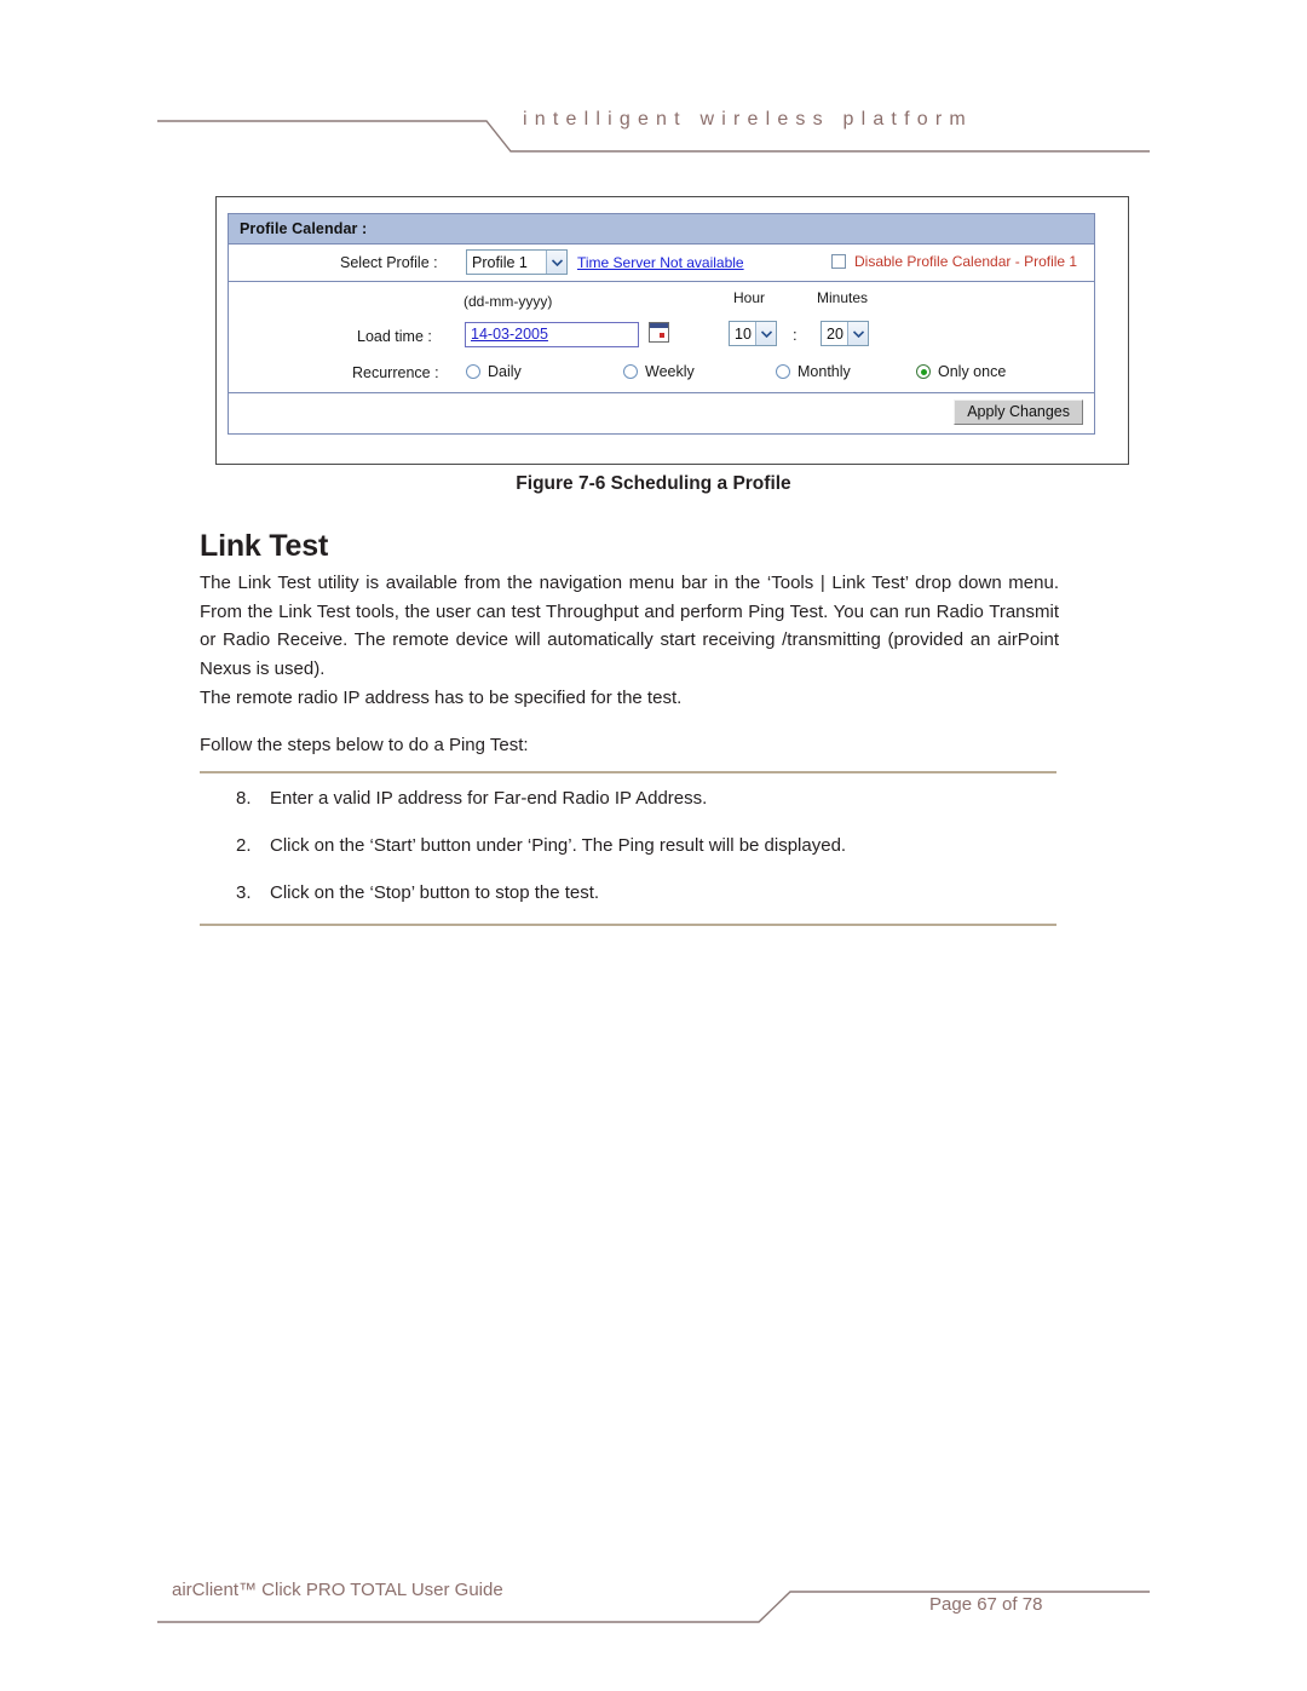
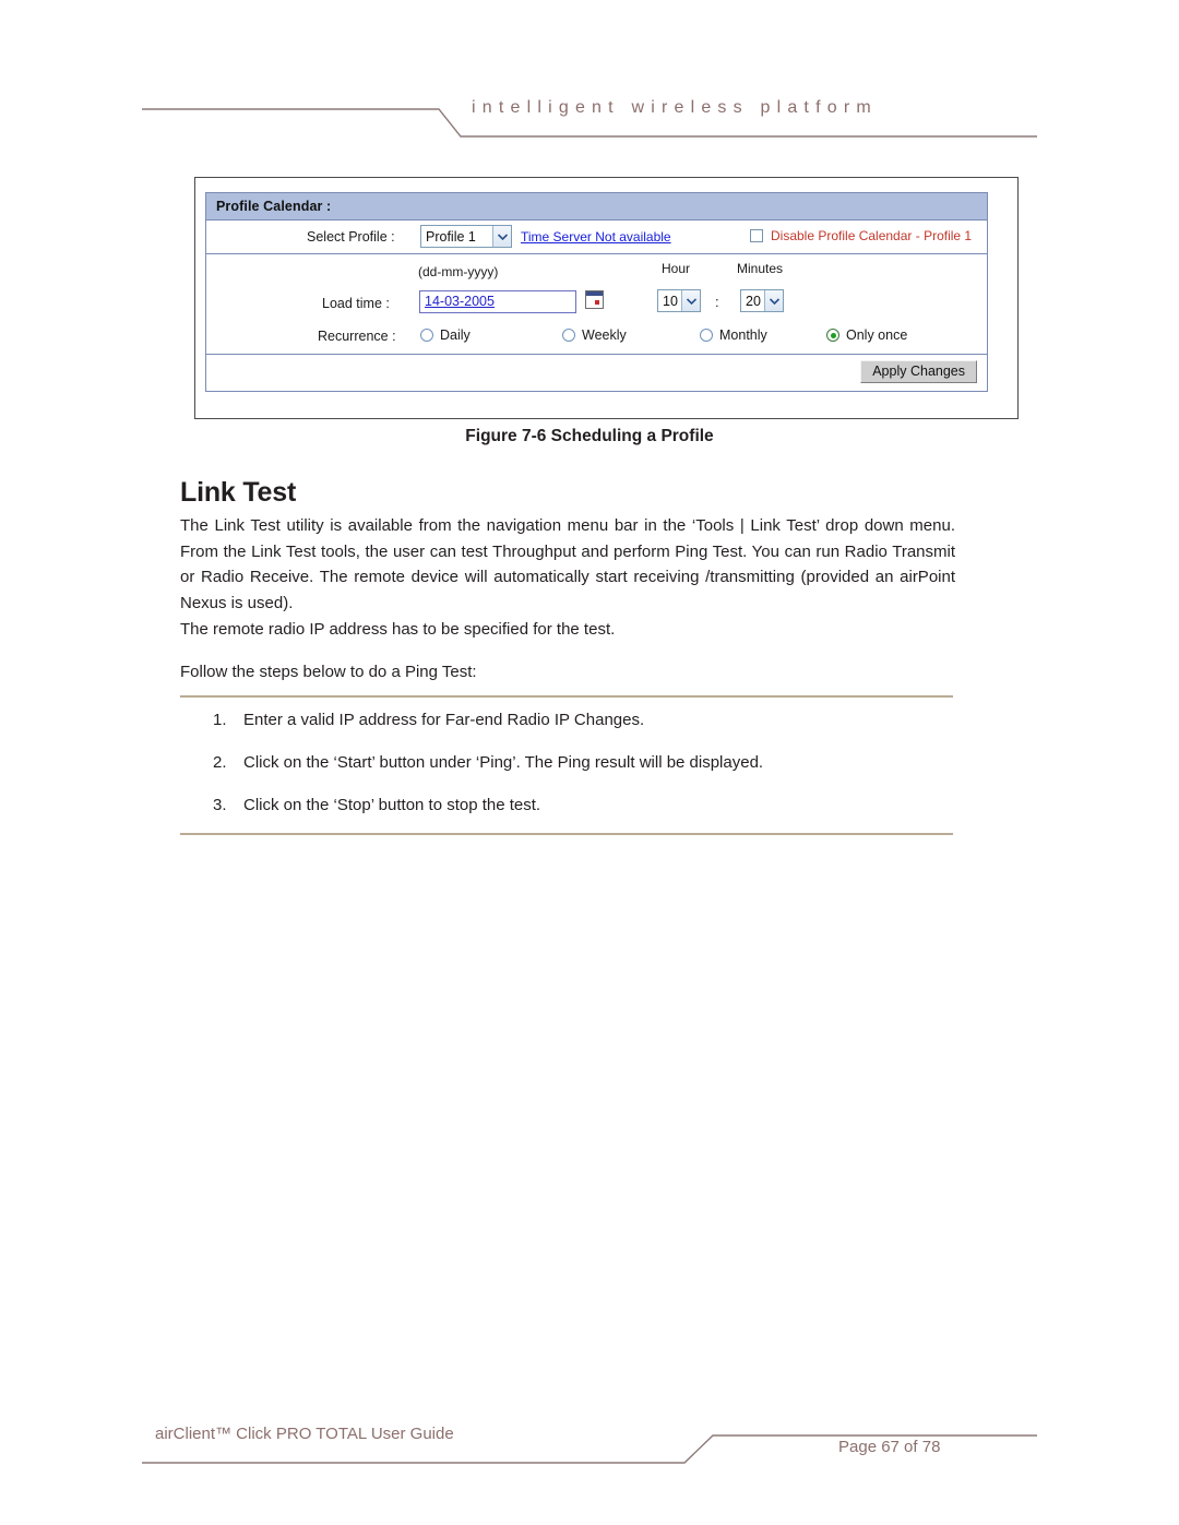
  intelligent wireless platform
  Profile Calendar :
  Select Profile :
  Profile 1
  Time Server Not available
  Disable Profile Calendar - Profile 1
  (dd-mm-yyyy)
  Hour
  Minutes
  Load time :
  14-03-2005
  10
  :
  20
  Recurrence :
  Daily
  Weekly
  Monthly
  Only once
  Apply Changes
  Figure 7-6 Scheduling a Profile
  Link Test
  The Link Test utility is available from the navigation menu bar in the ‘Tools | Link Test’ drop down menu. From the Link Test tools, the user can test Throughput and perform Ping Test. You can run Radio Transmit or Radio Receive. The remote device will automatically start receiving /transmitting (provided an airPoint Nexus is used).
  The remote radio IP address has to be specified for the test.
  Follow the steps below to do a Ping Test:
- 8.
+ 1.
- Enter a valid IP address for Far-end Radio IP Address.
+ Enter a valid IP address for Far-end Radio IP Changes.
  2.
  Click on the ‘Start’ button under ‘Ping’. The Ping result will be displayed.
  3.
  Click on the ‘Stop’ button to stop the test.
  airClient™ Click PRO TOTAL User Guide
  Page 67 of 78
